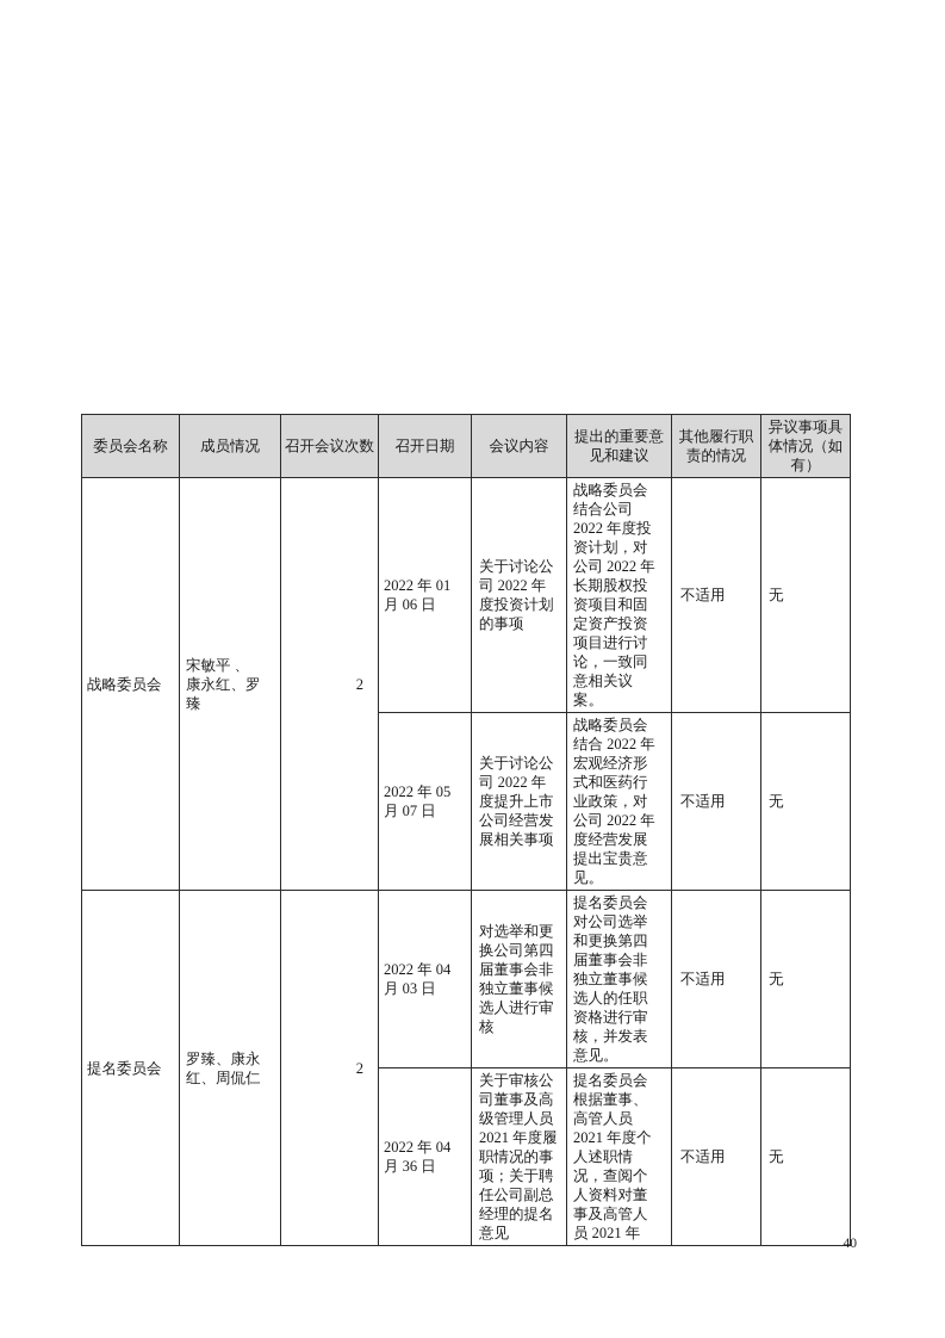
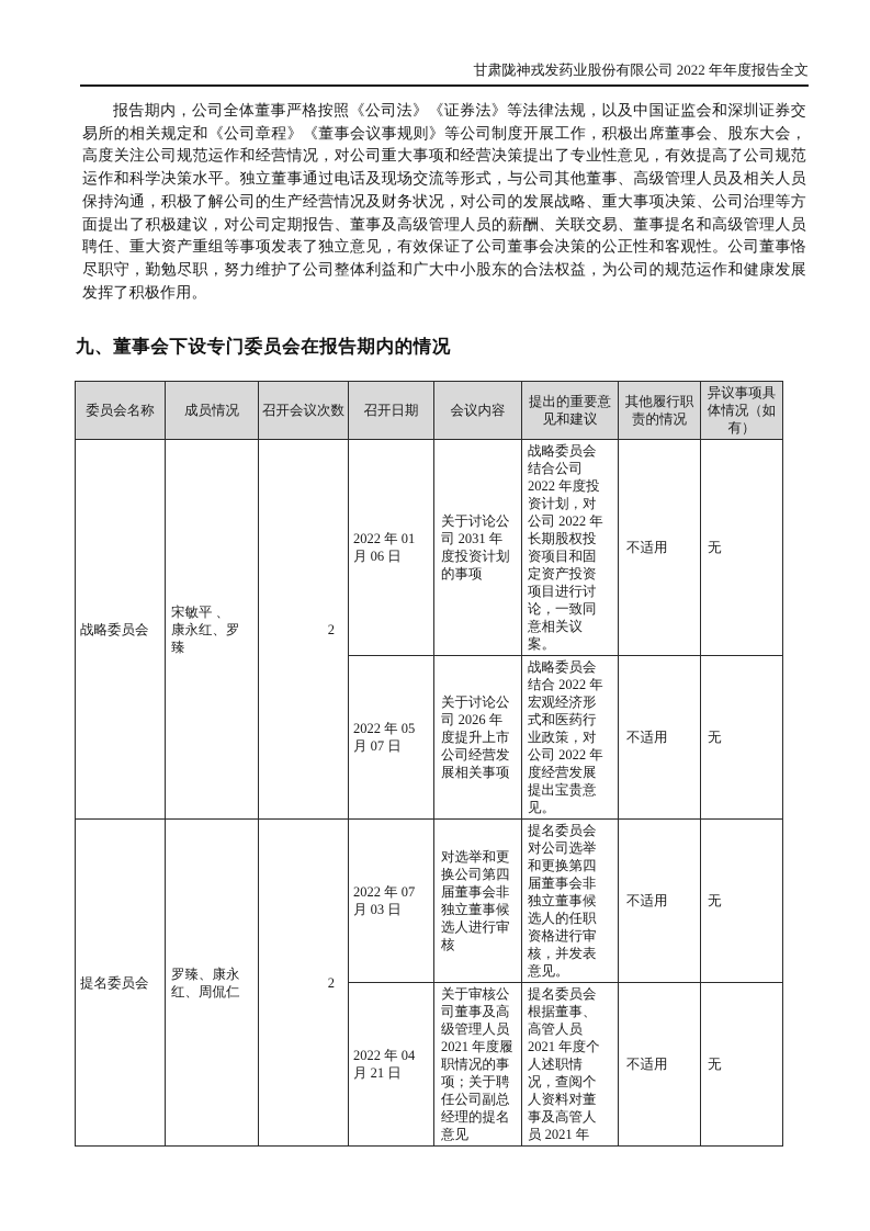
+ 甘肃陇神戎发药业股份有限公司 2022 年年度报告全文
+ 报告期内，公司全体董事严格按照《公司法》《证券法》等法律法规，以及中国证监会和深圳证券交易所的相关规定和《公司章程》《董事会议事规则》等公司制度开展工作，积极出席董事会、股东大会，高度关注公司规范运作和经营情况，对公司重大事项和经营决策提出了专业性意见，有效提高了公司规范运作和科学决策水平。独立董事通过电话及现场交流等形式，与公司其他董事、高级管理人员及相关人员保持沟通，积极了解公司的生产经营情况及财务状况，对公司的发展战略、重大事项决策、公司治理等方面提出了积极建议，对公司定期报告、董事及高级管理人员的薪酬、关联交易、董事提名和高级管理人员聘任、重大资产重组等事项发表了独立意见，有效保证了公司董事会决策的公正性和客观性。公司董事恪尽职守，勤勉尽职，努力维护了公司整体利益和广大中小股东的合法权益，为公司的规范运作和健康发展发挥了积极作用。
+ 九、董事会下设专门委员会在报告期内的情况
  委员会名称	成员情况	召开会议次数	召开日期	会议内容	提出的重要意见和建议	其他履行职责的情况	异议事项具体情况（如有）
- 战略委员会	宋敏平 、康永红、罗臻	2	2022 年 01 月 06 日	关于讨论公司 2022 年度投资计划的事项	战略委员会结合公司 2022 年度投资计划，对公司 2022 年长期股权投资项目和固定资产投资项目进行讨论，一致同意相关议案。	不适用	无
+ 战略委员会	宋敏平 、康永红、罗臻	2	2022 年 01 月 06 日	关于讨论公司 2031 年度投资计划的事项	战略委员会结合公司 2022 年度投资计划，对公司 2022 年长期股权投资项目和固定资产投资项目进行讨论，一致同意相关议案。	不适用	无
- 2022 年 05 月 07 日	关于讨论公司 2022 年度提升上市公司经营发展相关事项	战略委员会结合 2022 年宏观经济形式和医药行业政策，对公司 2022 年度经营发展提出宝贵意见。	不适用	无
+ 2022 年 05 月 07 日	关于讨论公司 2026 年度提升上市公司经营发展相关事项	战略委员会结合 2022 年宏观经济形式和医药行业政策，对公司 2022 年度经营发展提出宝贵意见。	不适用	无
- 提名委员会	罗臻、康永红、周侃仁	2	2022 年 04 月 03 日	对选举和更换公司第四届董事会非独立董事候选人进行审核	提名委员会对公司选举和更换第四届董事会非独立董事候选人的任职资格进行审核，并发表意见。	不适用	无
+ 提名委员会	罗臻、康永红、周侃仁	2	2022 年 07 月 03 日	对选举和更换公司第四届董事会非独立董事候选人进行审核	提名委员会对公司选举和更换第四届董事会非独立董事候选人的任职资格进行审核，并发表意见。	不适用	无
- 2022 年 04 月 36 日	关于审核公司董事及高级管理人员 2021 年度履职情况的事项；关于聘任公司副总经理的提名意见	提名委员会根据董事、高管人员 2021 年度个人述职情况，查阅个人资料对董事及高管人员 2021 年	不适用	无
+ 2022 年 04 月 21 日	关于审核公司董事及高级管理人员 2021 年度履职情况的事项；关于聘任公司副总经理的提名意见	提名委员会根据董事、高管人员 2021 年度个人述职情况，查阅个人资料对董事及高管人员 2021 年	不适用	无
- 40
